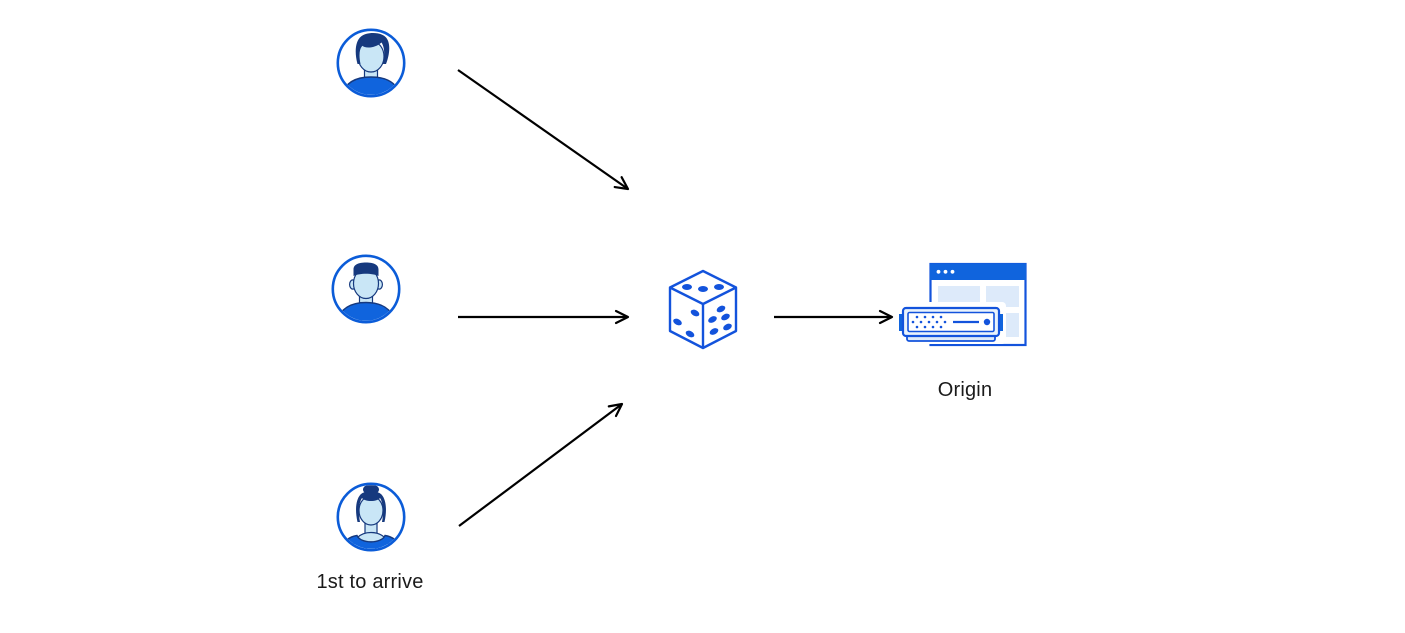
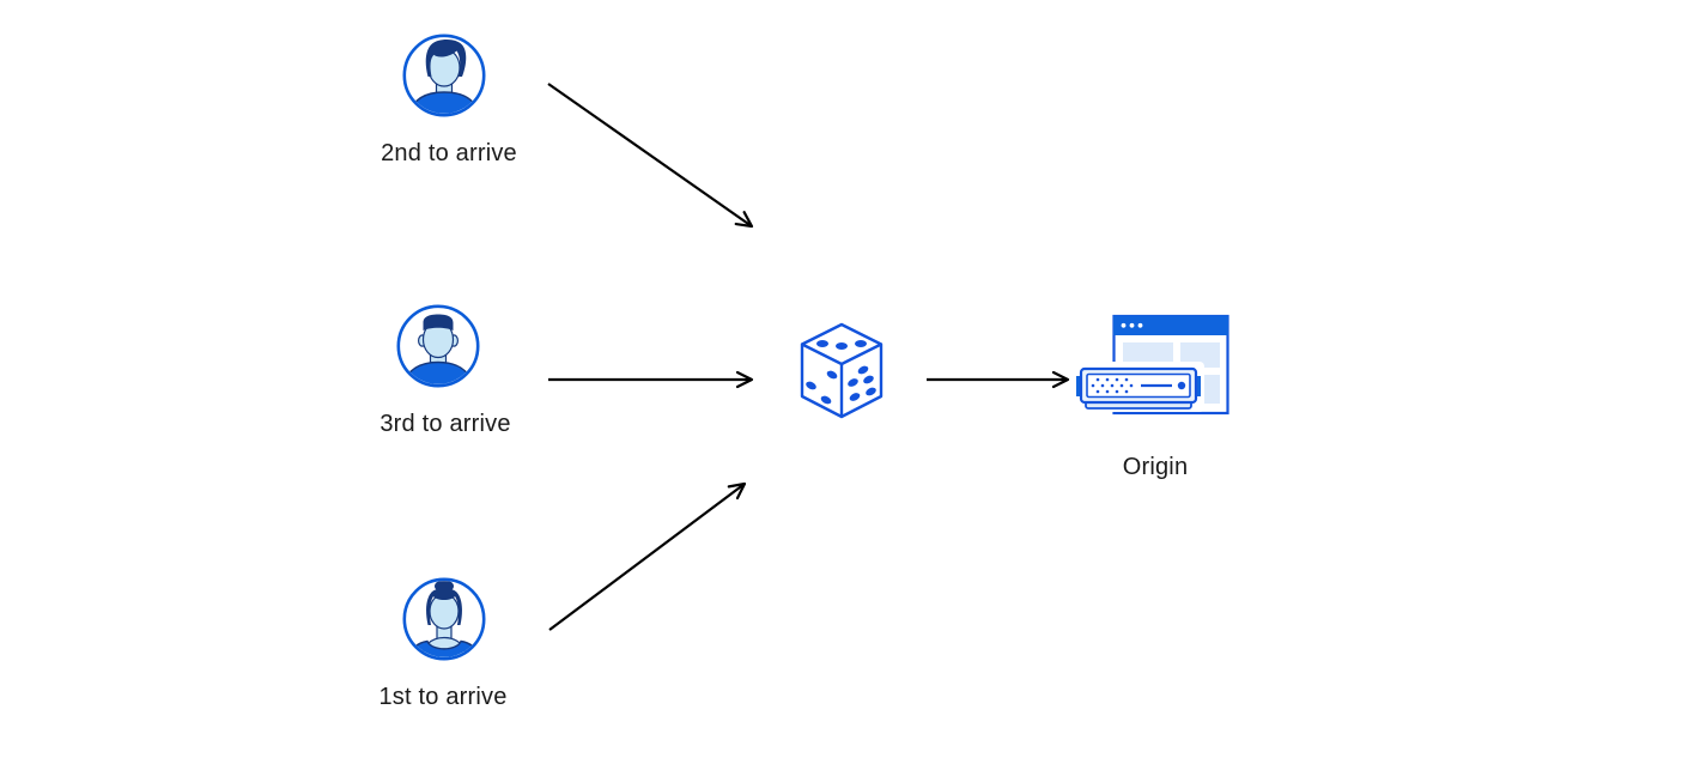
+ 2nd to arrive
+ 3rd to arrive
  1st to arrive
  Origin
